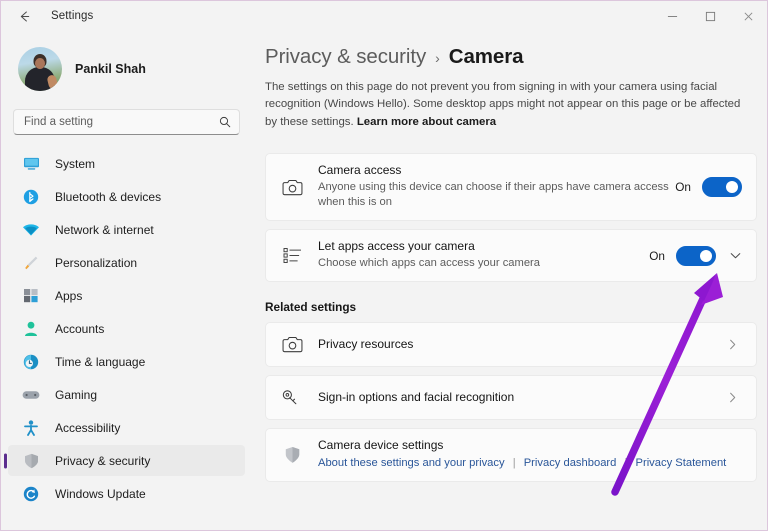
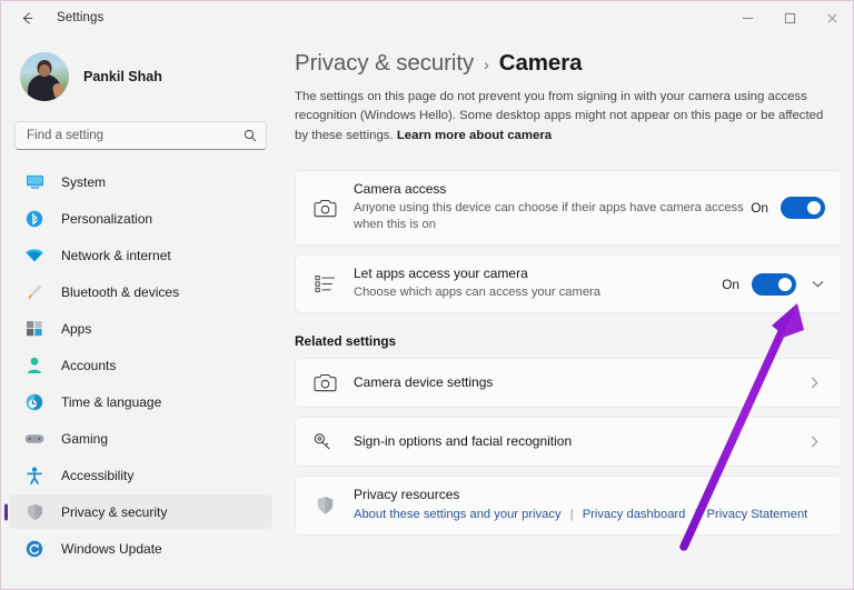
  Settings
  Pankil Shah
  Find a setting
  System
- Bluetooth & devices
+ Personalization
  Network & internet
- Personalization
+ Bluetooth & devices
  Apps
  Accounts
  Time & language
  Gaming
  Accessibility
  Privacy & security
  Windows Update
  Privacy & security
  ›
  Camera
- The settings on this page do not prevent you from signing in with your camera using facial recognition (Windows Hello). Some desktop apps might not appear on this page or be affected by these settings. Learn more about camera
+ The settings on this page do not prevent you from signing in with your camera using access recognition (Windows Hello). Some desktop apps might not appear on this page or be affected by these settings. Learn more about camera
  Camera access
  Anyone using this device can choose if their apps have camera access when this is on
  On
  Let apps access your camera
  Choose which apps can access your camera
  On
  Related settings
- Privacy resources
+ Camera device settings
  Sign-in options and facial recognition
- Camera device settings
+ Privacy resources
  About these settings and your privacy | Privacy dashboard Privacy Statement
